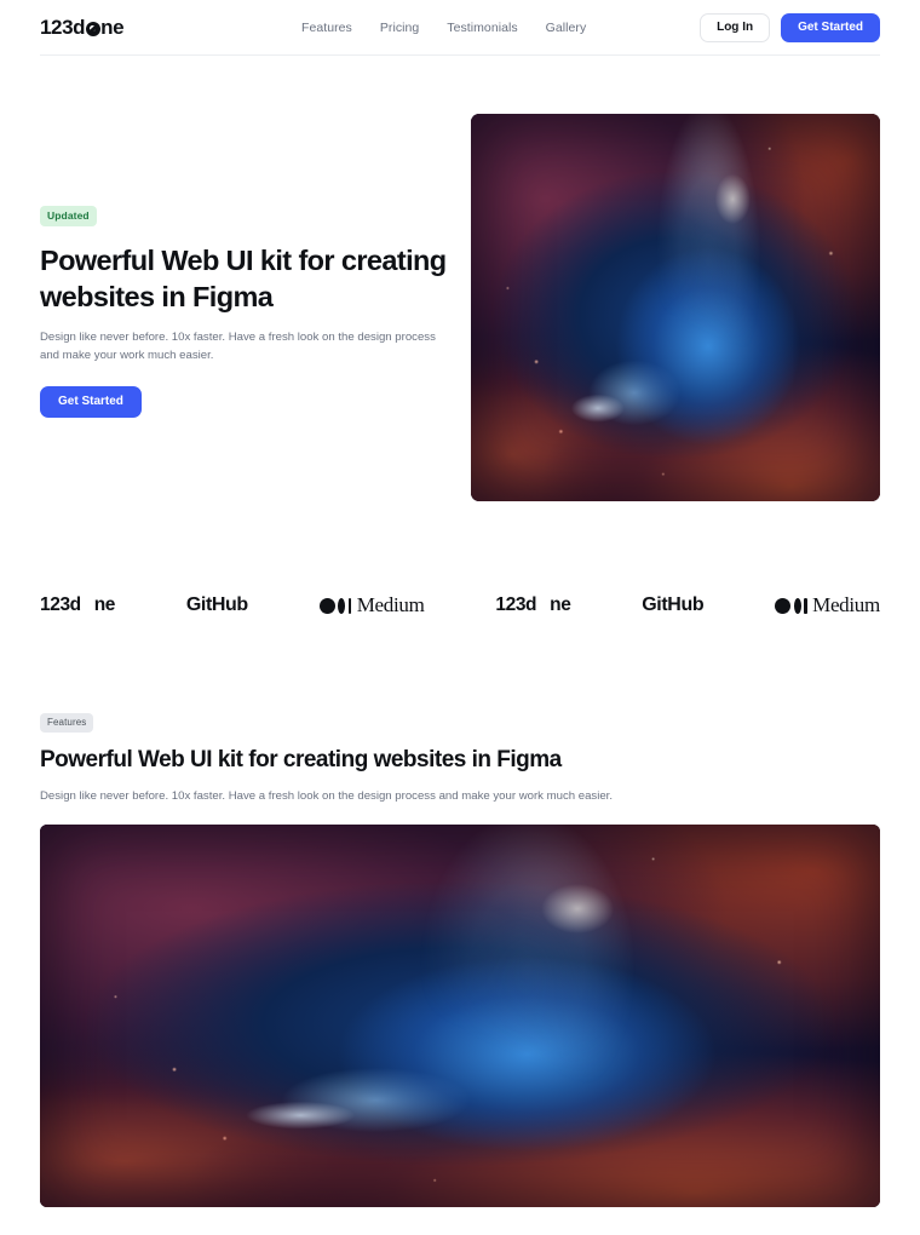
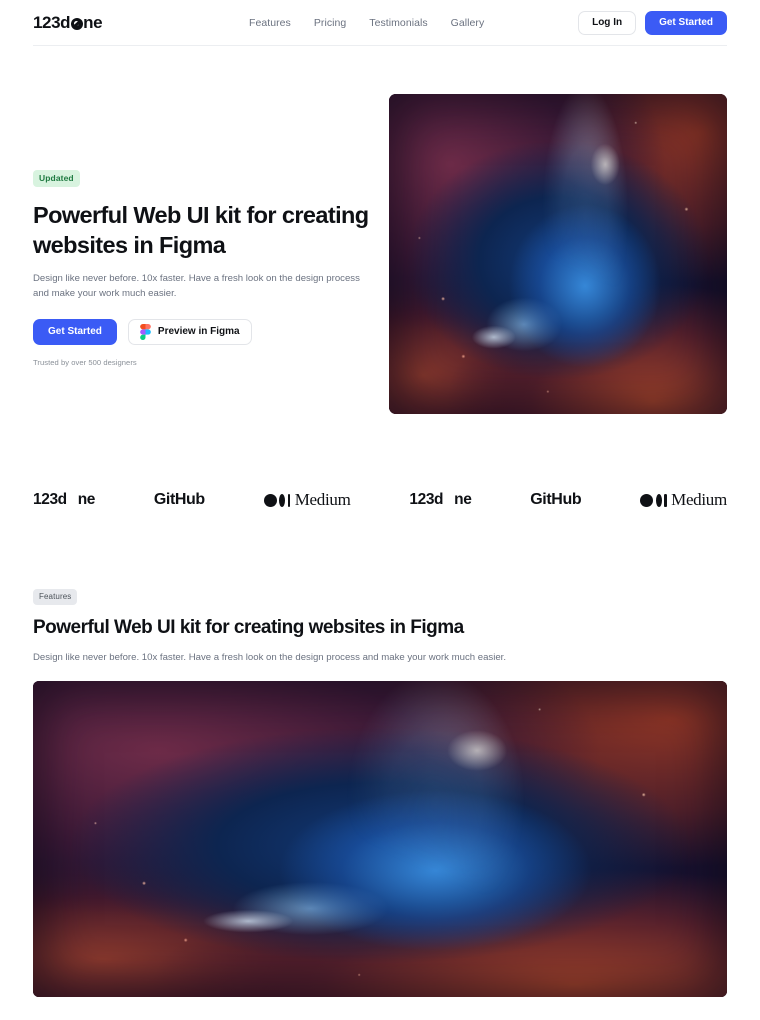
  123d
  ne
  Features
  Pricing
  Testimonials
  Gallery
  Log In
  Get Started
  Updated
  Powerful Web UI kit for creating websites in Figma
  Design like never before. 10x faster. Have a fresh look on the design process and make your work much easier.
  Get Started
+ Preview in Figma
+ Trusted by over 500 designers
  123d
  ne
  GitHub
  Medium
  123d
  ne
  GitHub
  Medium
  Features
  Powerful Web UI kit for creating websites in Figma
  Design like never before. 10x faster. Have a fresh look on the design process and make your work much easier.
